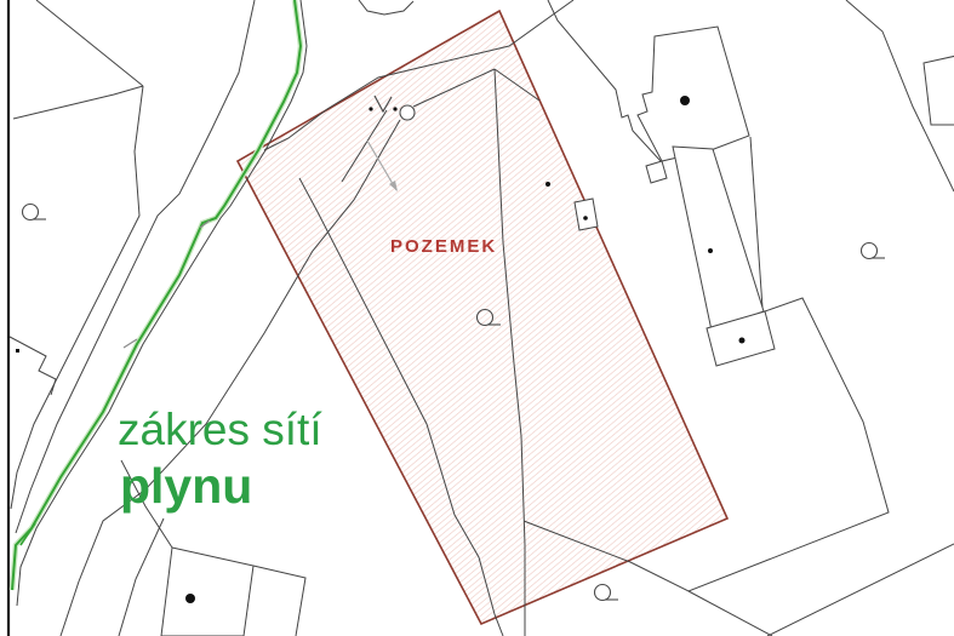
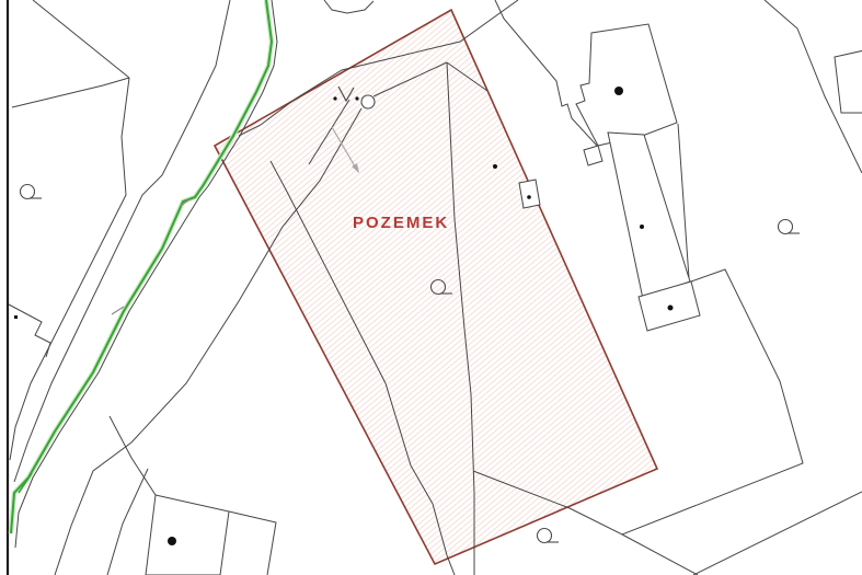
  POZEMEK
- zákres sítí
- plynu
